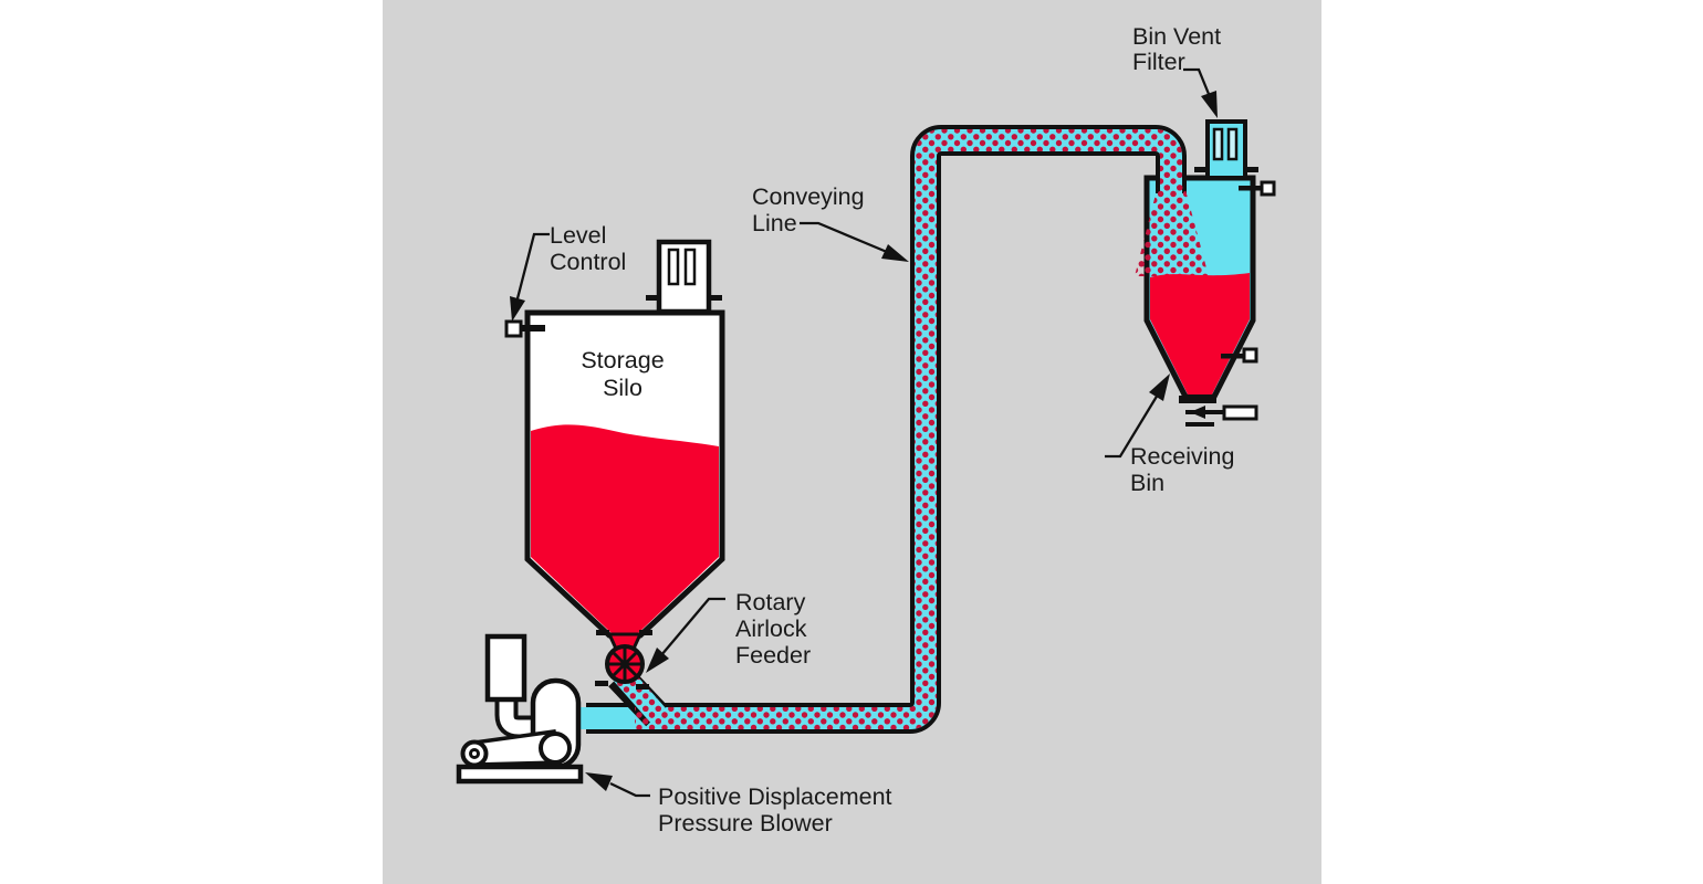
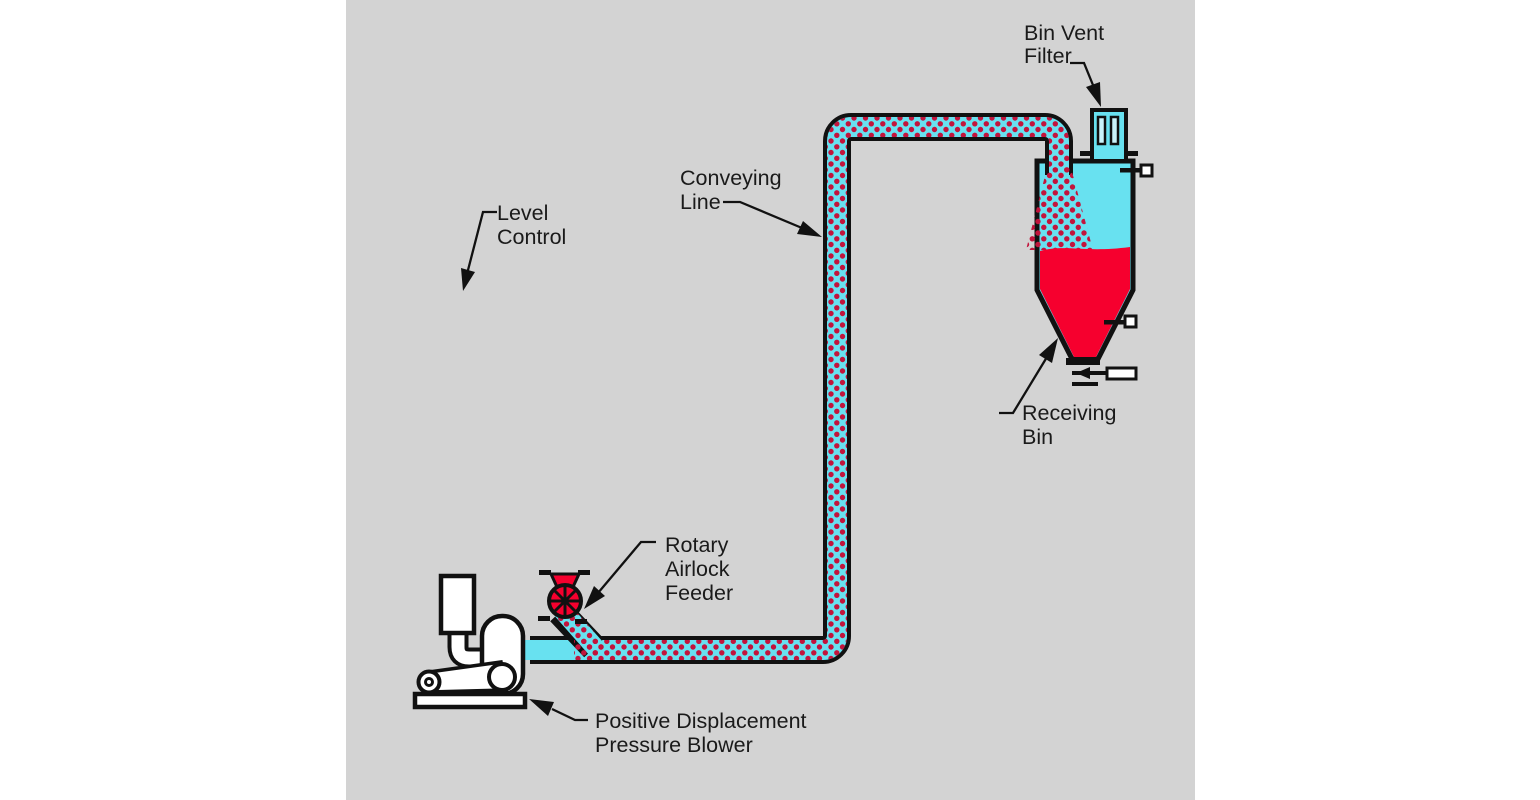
- Storage
- Silo
  Level
  Control
  Conveying
  Line
  Rotary
  Airlock
  Feeder
  Positive Displacement
  Pressure Blower
  Bin Vent
  Filter
  Receiving
  Bin
